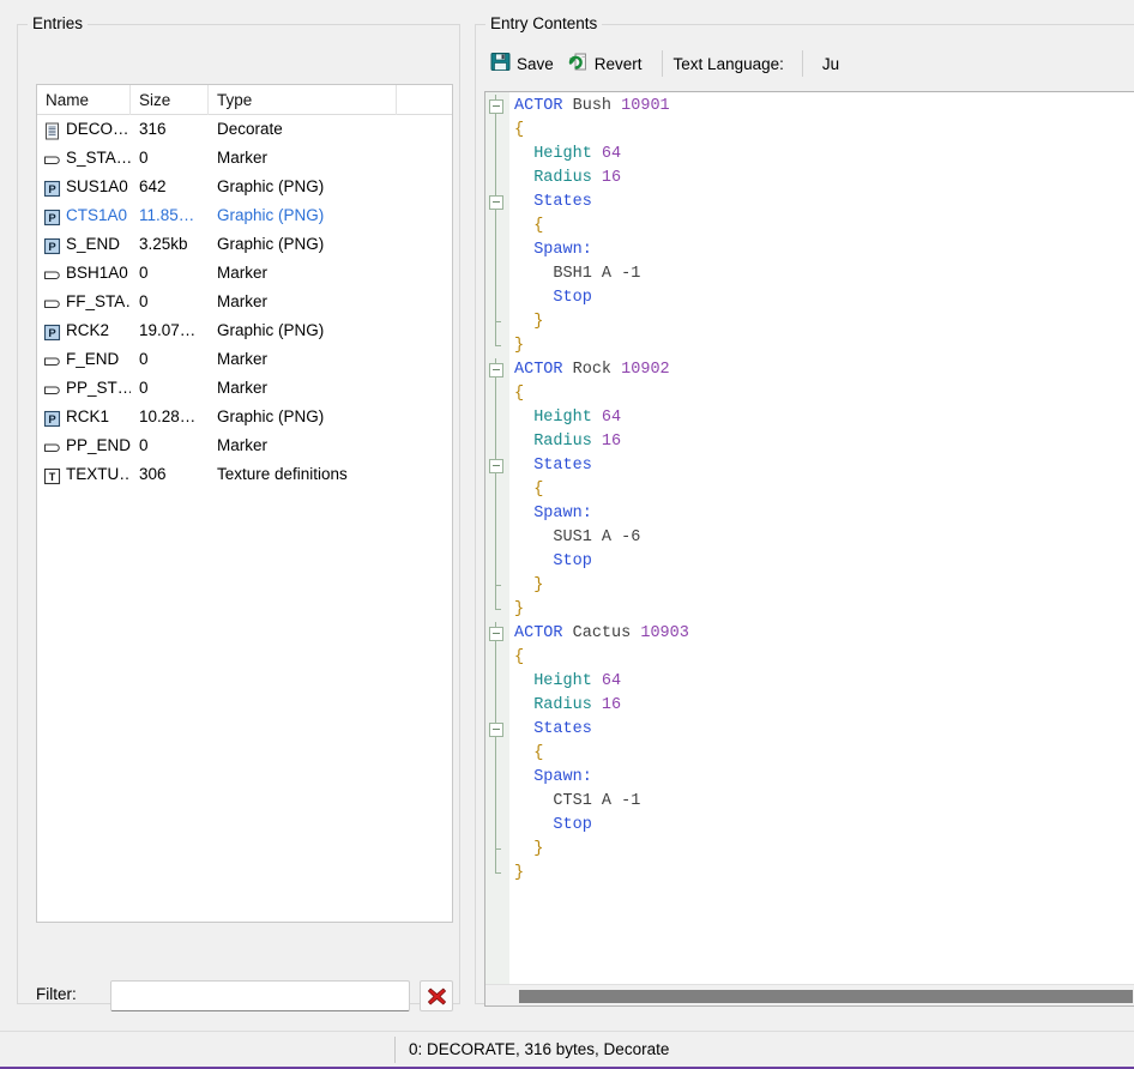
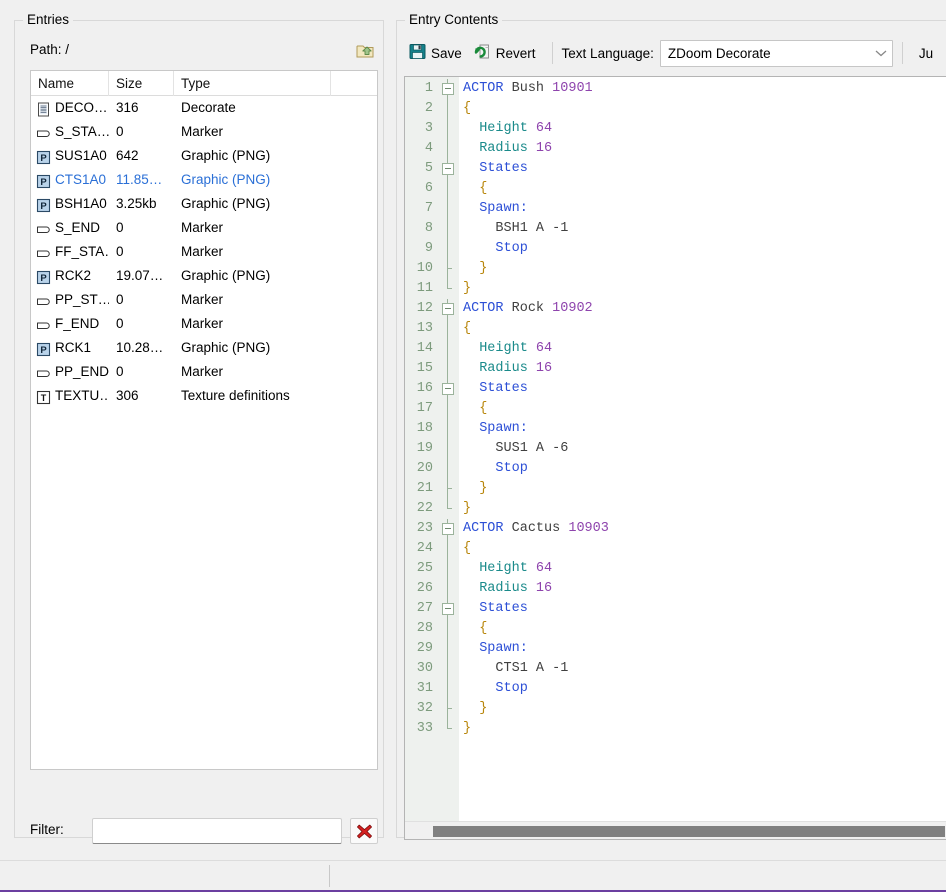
  Entries
+ Path: /
  Name
  Size
  Type
  DECO…
  316
  Decorate
  S_STA…
  0
  Marker
  P
  SUS1A0
  642
  Graphic (PNG)
  P
  CTS1A0
  11.85…
  Graphic (PNG)
  P
- S_END
+ BSH1A0
  3.25kb
  Graphic (PNG)
- BSH1A0
+ S_END
  0
  Marker
  FF_STA
  0
  Marker
  P
  RCK2
  19.07…
  Graphic (PNG)
- F_END
+ PP_ST…
  0
  Marker
- PP_ST…
+ F_END
  0
  Marker
  P
  RCK1
  10.28…
  Graphic (PNG)
  PP_END
  0
  Marker
  T
  TEXTU…
  306
  Texture definitions
  Filter:
  Entry Contents
  Save
  Revert
  Text Language:
+ ZDoom Decorate
  Ju
+ 1
+ 2
+ 3
+ 4
+ 5
+ 6
+ 7
+ 8
+ 9
+ 10
+ 11
+ 12
+ 13
+ 14
+ 15
+ 16
+ 17
+ 18
+ 19
+ 20
+ 21
+ 22
+ 23
+ 24
+ 25
+ 26
+ 27
+ 28
+ 29
+ 30
+ 31
+ 32
+ 33
  ACTOR Bush 10901
  {
  Height 64
  Radius 16
  States
  {
  Spawn:
  BSH1 A -1
  Stop
  }
  }
  ACTOR Rock 10902
  {
  Height 64
  Radius 16
  States
  {
  Spawn:
  SUS1 A -6
  Stop
  }
  }
  ACTOR Cactus 10903
  {
  Height 64
  Radius 16
  States
  {
  Spawn:
  CTS1 A -1
  Stop
  }
  }
- 0: DECORATE, 316 bytes, Decorate
